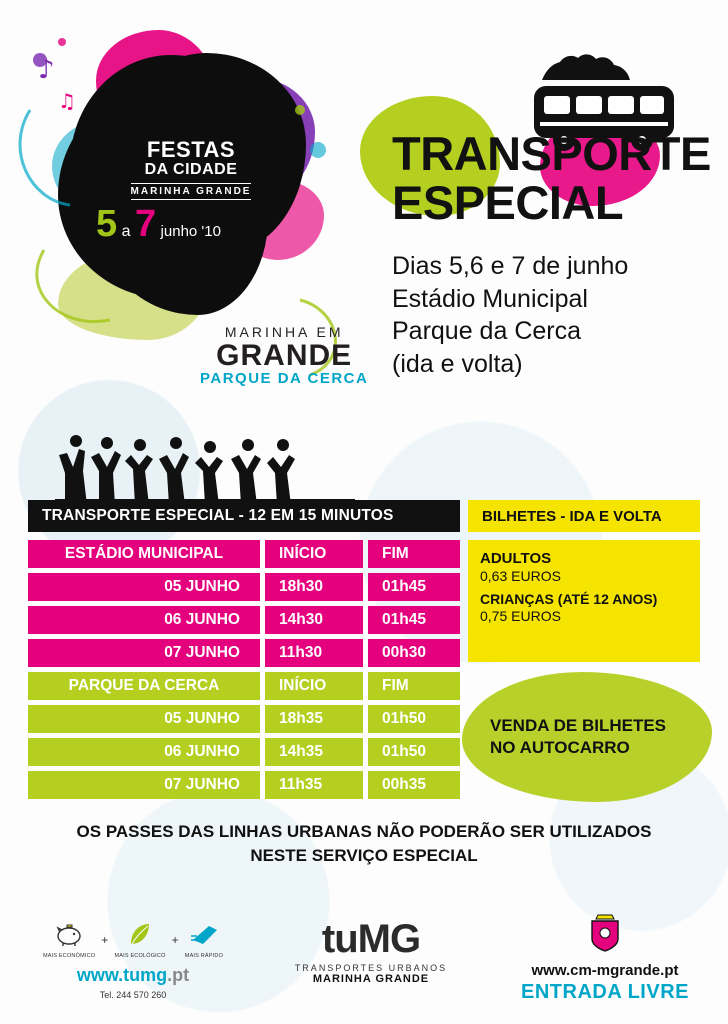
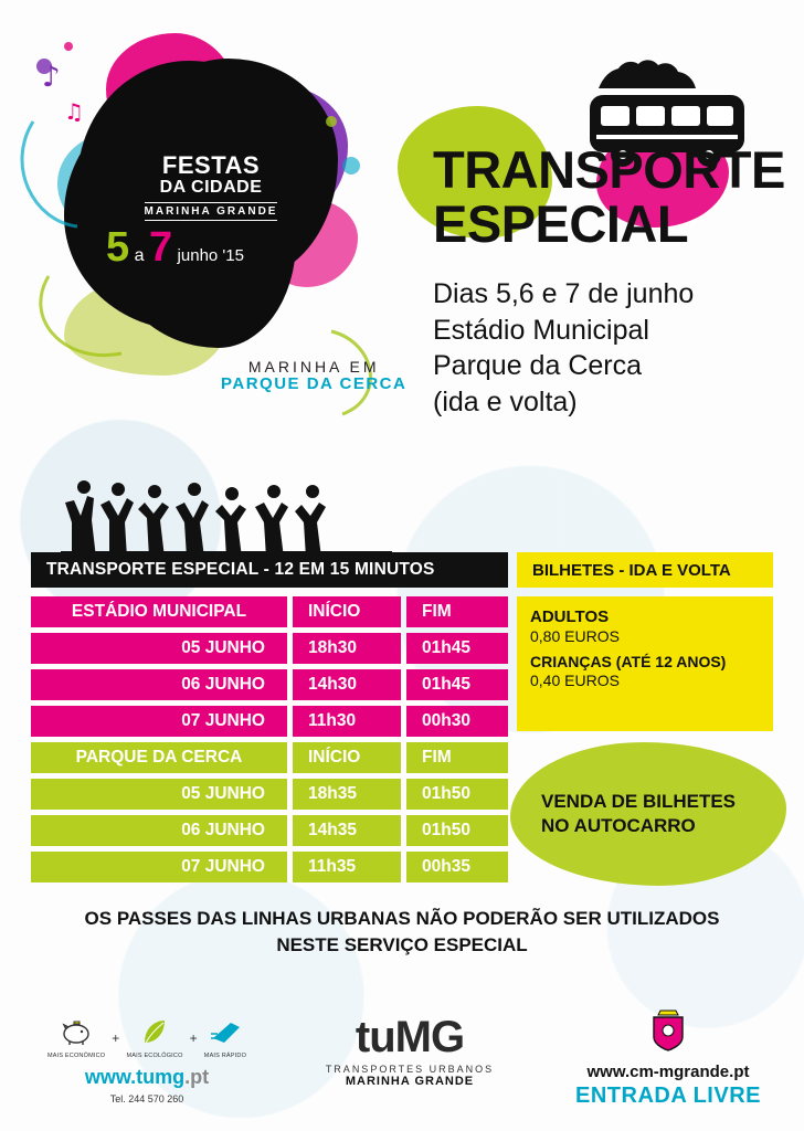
  ♪
  ♫
  FESTAS
  DA CIDADE
  MARINHA GRANDE
- 5 a 7 junho '10
+ 5 a 7 junho '15
  MARINHA EM
- GRANDE
  PARQUE DA CERCA
  TRANSPORTE
  ESPECIAL
  Dias 5,6 e 7 de junho
  Estádio Municipal
  Parque da Cerca
  (ida e volta)
  TRANSPORTE ESPECIAL - 12 EM 15 MINUTOS
  BILHETES - IDA E VOLTA
  ESTÁDIO MUNICIPAL
  05 JUNHO
  06 JUNHO
  07 JUNHO
  INÍCIO
  18h30
  14h30
  11h30
  FIM
  01h45
  01h45
  00h30
  PARQUE DA CERCA
  05 JUNHO
  06 JUNHO
  07 JUNHO
  INÍCIO
  18h35
  14h35
  11h35
  FIM
  01h50
  01h50
  00h35
  ADULTOS
- 0,63 EUROS
+ 0,80 EUROS
  CRIANÇAS (ATÉ 12 ANOS)
- 0,75 EUROS
+ 0,40 EUROS
  VENDA DE BILHETES
  NO AUTOCARRO
  OS PASSES DAS LINHAS URBANAS NÃO PODERÃO SER UTILIZADOS
  NESTE SERVIÇO ESPECIAL
  +
  +
  www.tumg.pt
  Tel. 244 570 260
  tuMG
  TRANSPORTES URBANOS
  MARINHA GRANDE
  www.cm-mgrande.pt
  ENTRADA LIVRE
